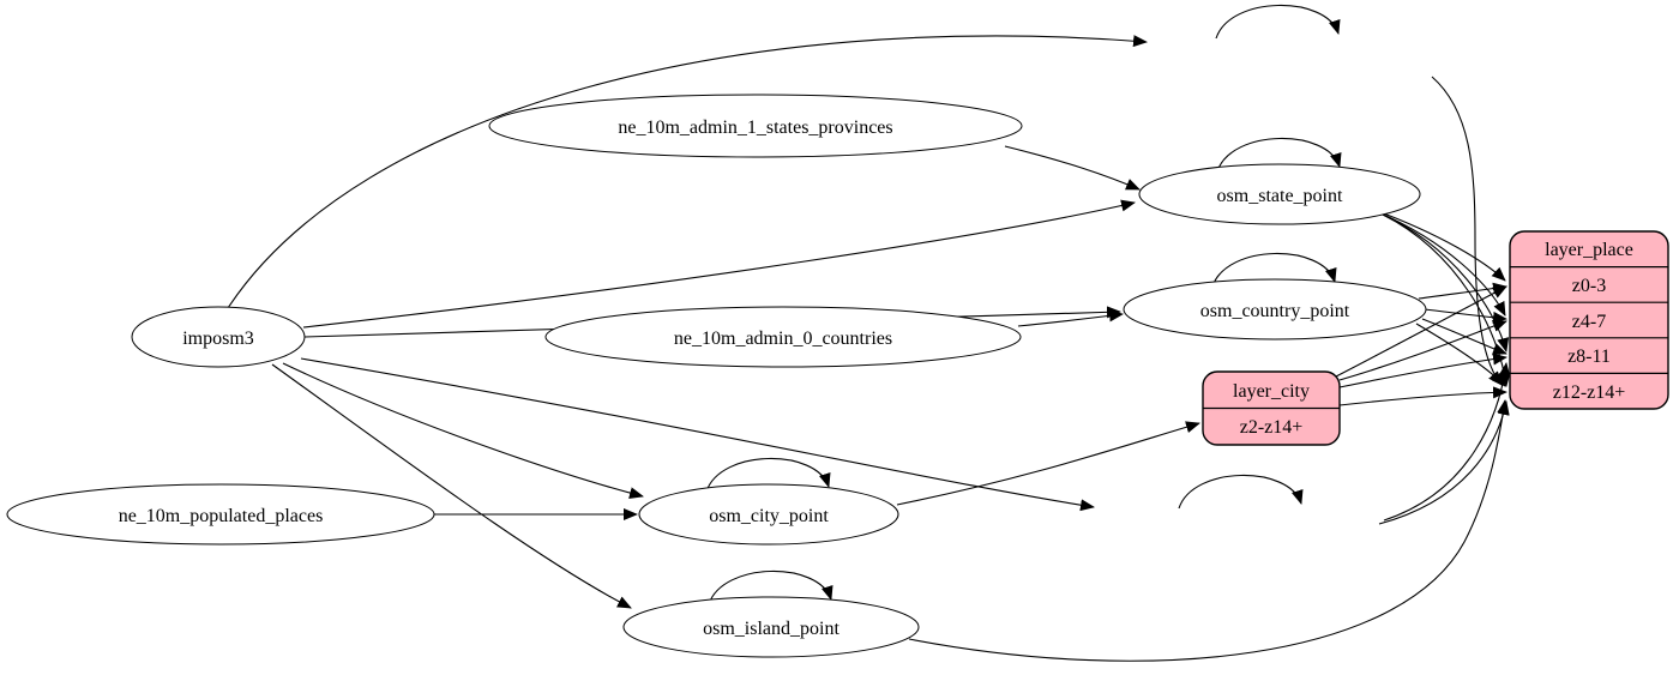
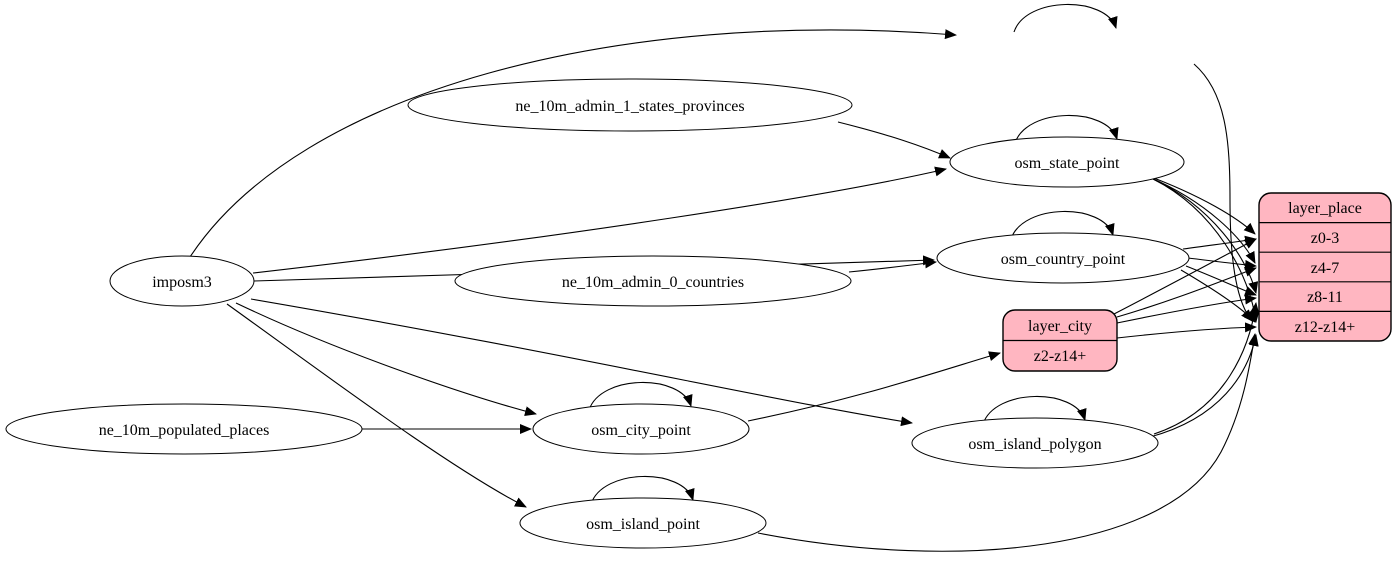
  imposm3
  ne_10m_admin_1_states_provinces
  ne_10m_admin_0_countries
  ne_10m_populated_places
  osm_state_point
  osm_country_point
  osm_city_point
+ osm_island_polygon
  osm_island_point
  layer_city
  z2-z14+
  layer_place
  z0-3
  z4-7
  z8-11
  z12-z14+
